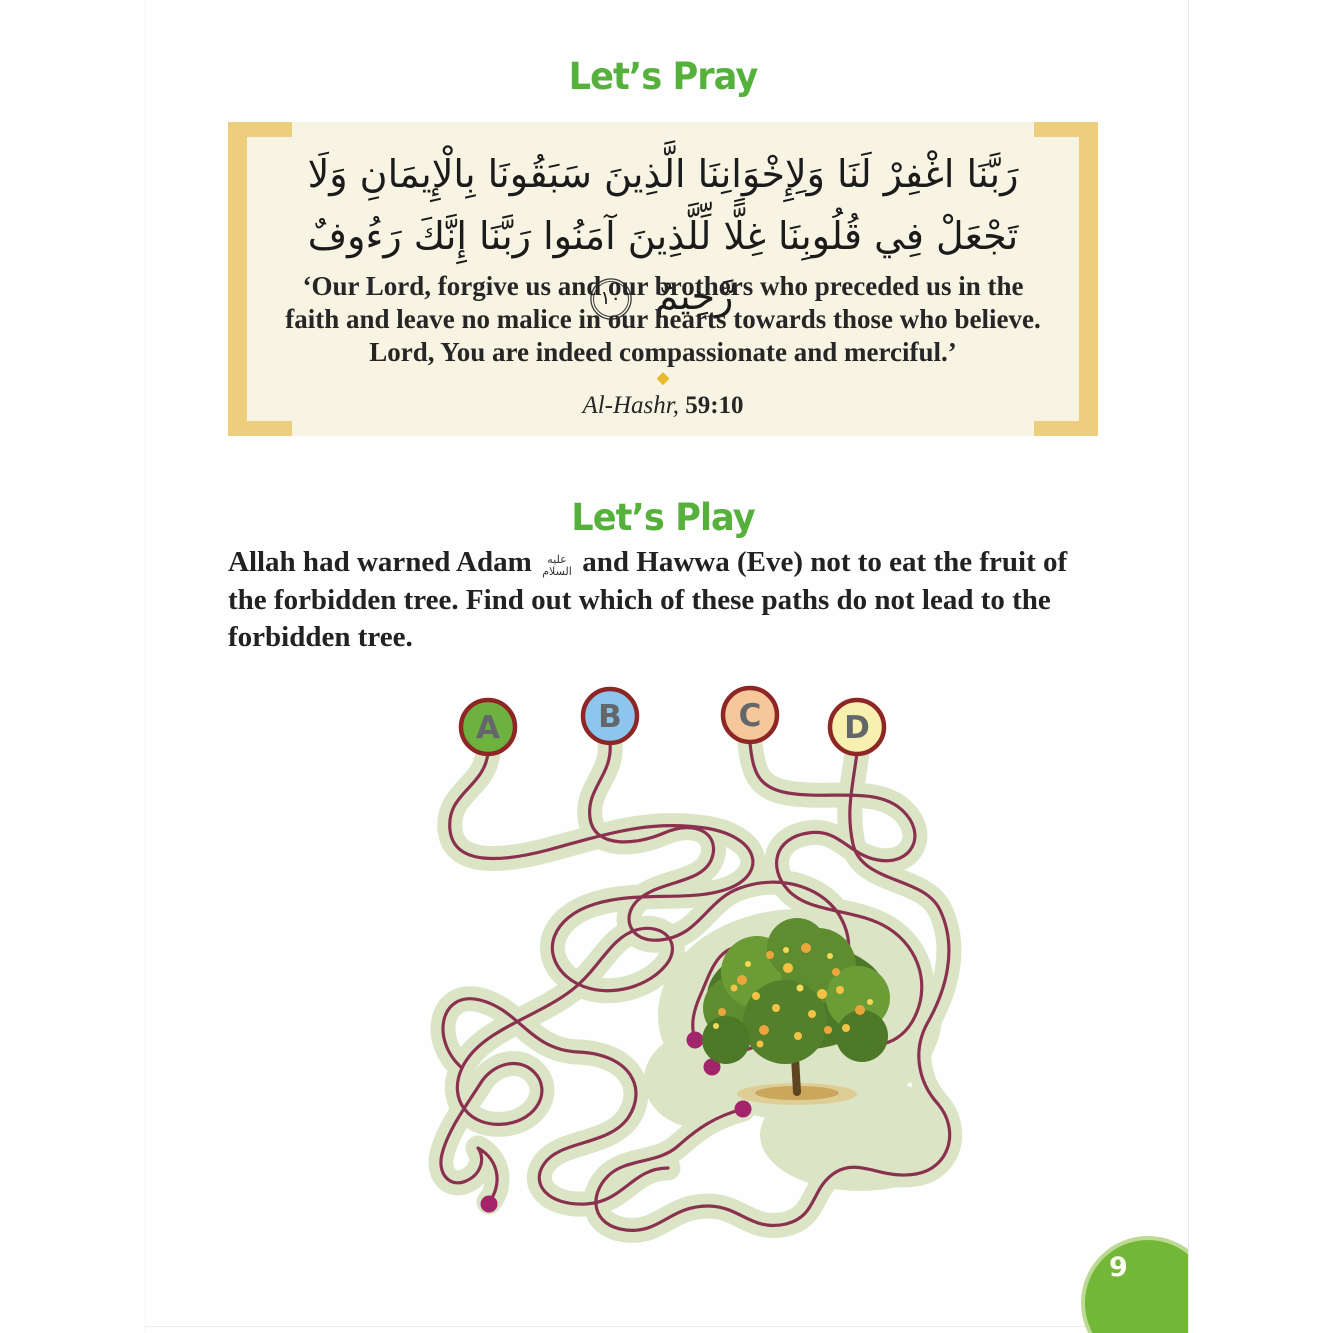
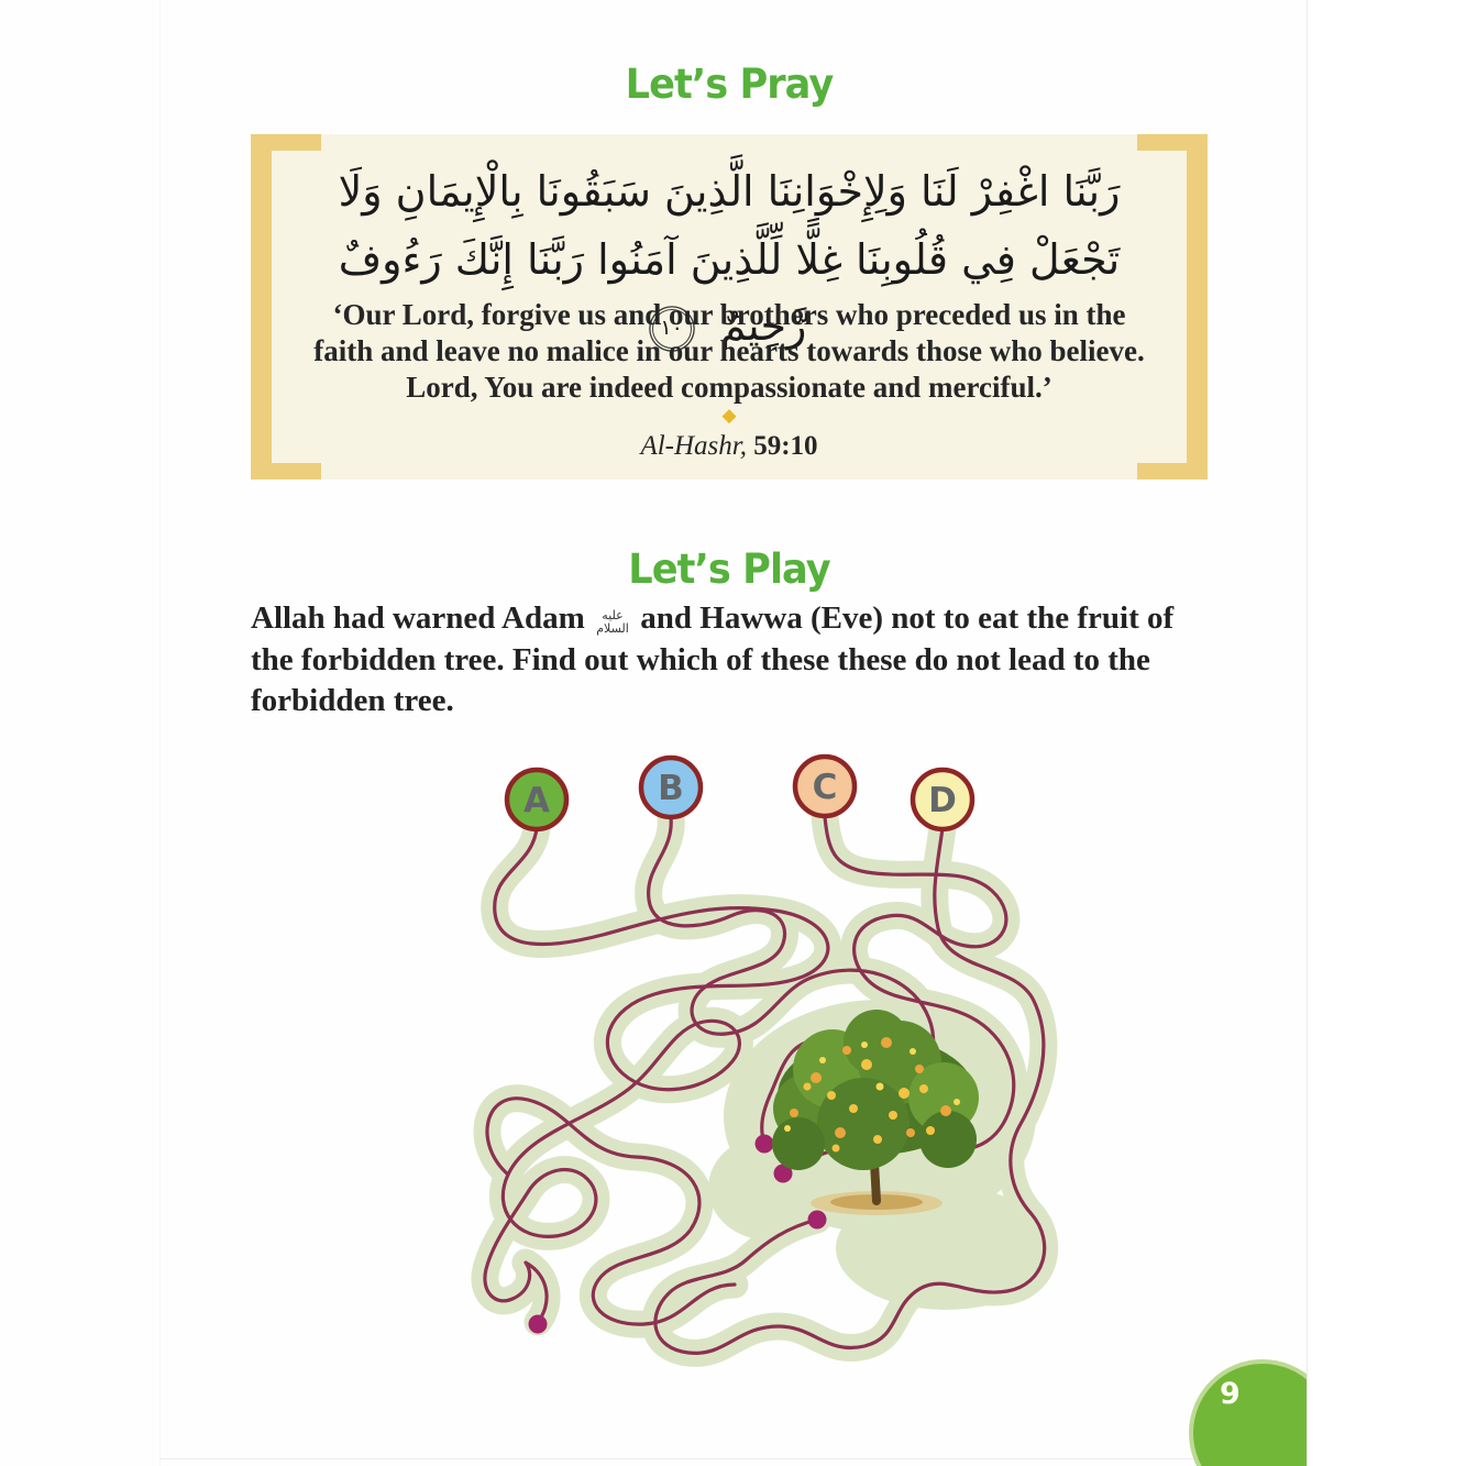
  Let’s Pray
  رَبَّنَا اغْفِرْ لَنَا وَلِإِخْوَانِنَا الَّذِينَ سَبَقُونَا بِالْإِيمَانِ وَلَا
  تَجْعَلْ فِي قُلُوبِنَا غِلًّا لِّلَّذِينَ آمَنُوا رَبَّنَا إِنَّكَ رَءُوفٌ رَّحِيمٌ ١٠
  ‘Our Lord, forgive us and our brothers who preceded us in the faith and leave no malice in our hearts towards those who believe. Lord, You are indeed compassionate and merciful.’
  ◆
  Al-Hashr, 59:10
  Let’s Play
- Allah had warned Adam عليه السلام and Hawwa (Eve) not to eat the fruit of the forbidden tree. Find out which of these paths do not lead to the forbidden tree.
+ Allah had warned Adam عليه السلام and Hawwa (Eve) not to eat the fruit of the forbidden tree. Find out which of these these do not lead to the forbidden tree.
  A
  B
  C
  D
  9
